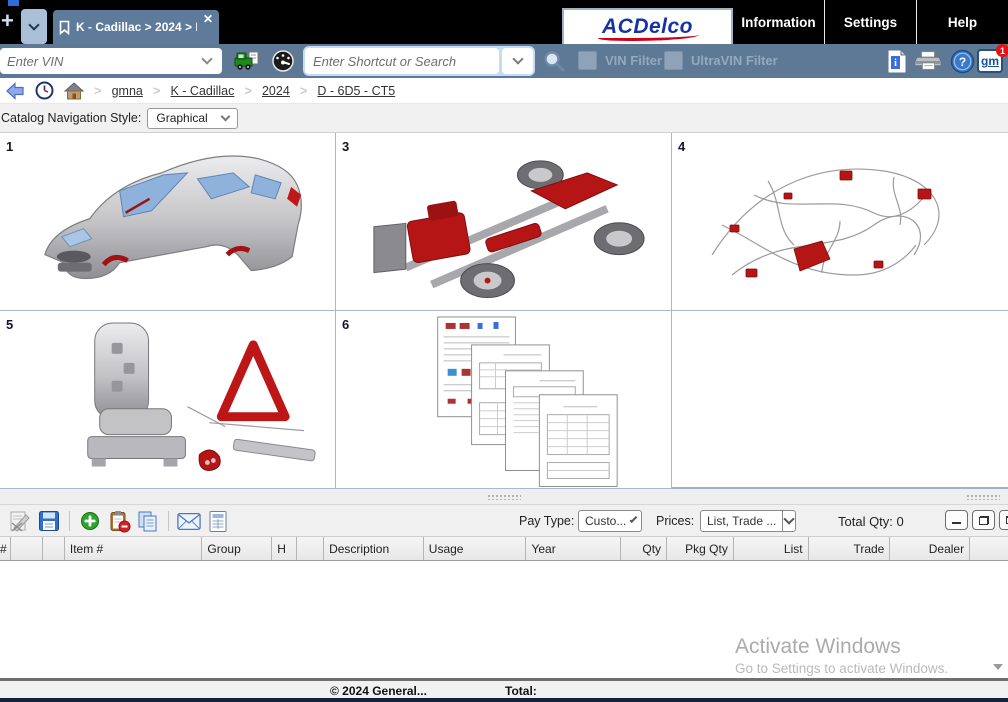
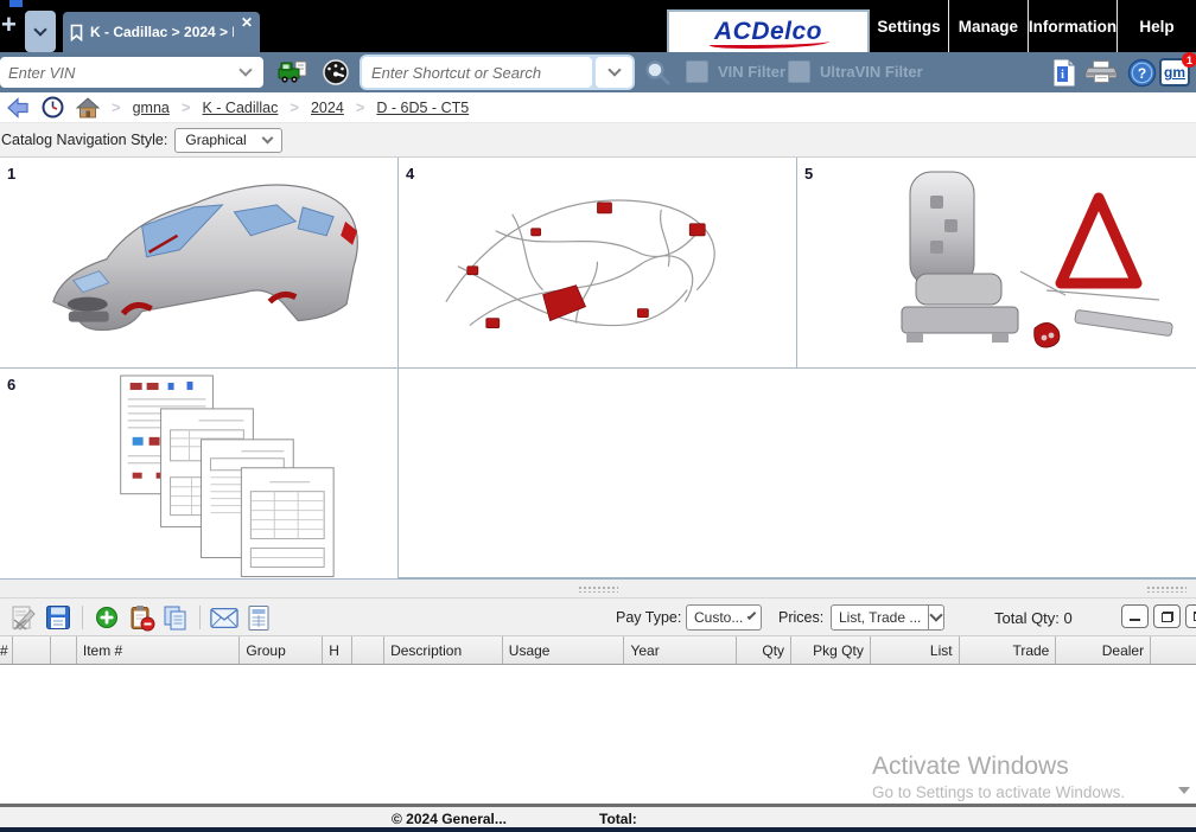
  +
  K - Cadillac > 2024 >
  ✕
  ACDelco
- Information
+ Settings
+ Manage
- Settings
+ Information
  Help
  Enter VIN
  Enter Shortcut or Search
  VIN Filter
  UltraVIN Filter
  i
  ?
  gm
  1
  >
  gmna
  >
  K - Cadillac
  >
  2024
  >
  D - 6D5 - CT5
  Catalog Navigation Style:
  Graphical
  1
- 3
  4
  5
  6
  Pay Type:
  Custo...
  Prices:
  List, Trade ...
  Total Qty: 0
  #
  Item #
  Group
  H
  Description
  Usage
  Year
  Qty
  Pkg Qty
  List
  Trade
  Dealer
  Activate Windows
  Go to Settings to activate Windows.
  © 2024 General...
  Total:
